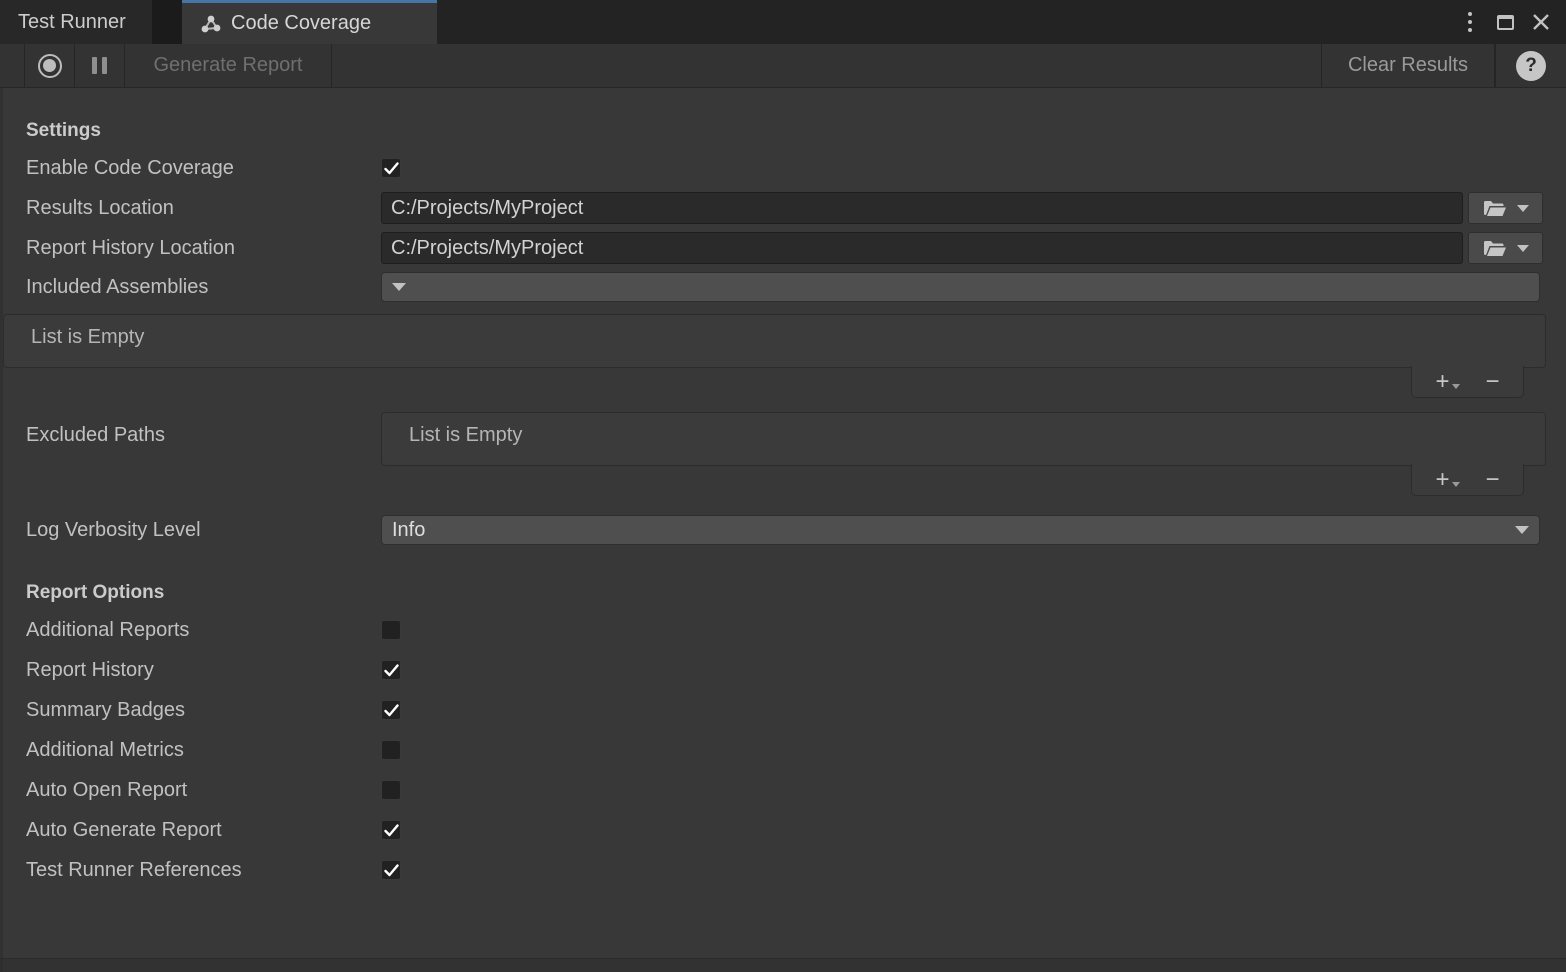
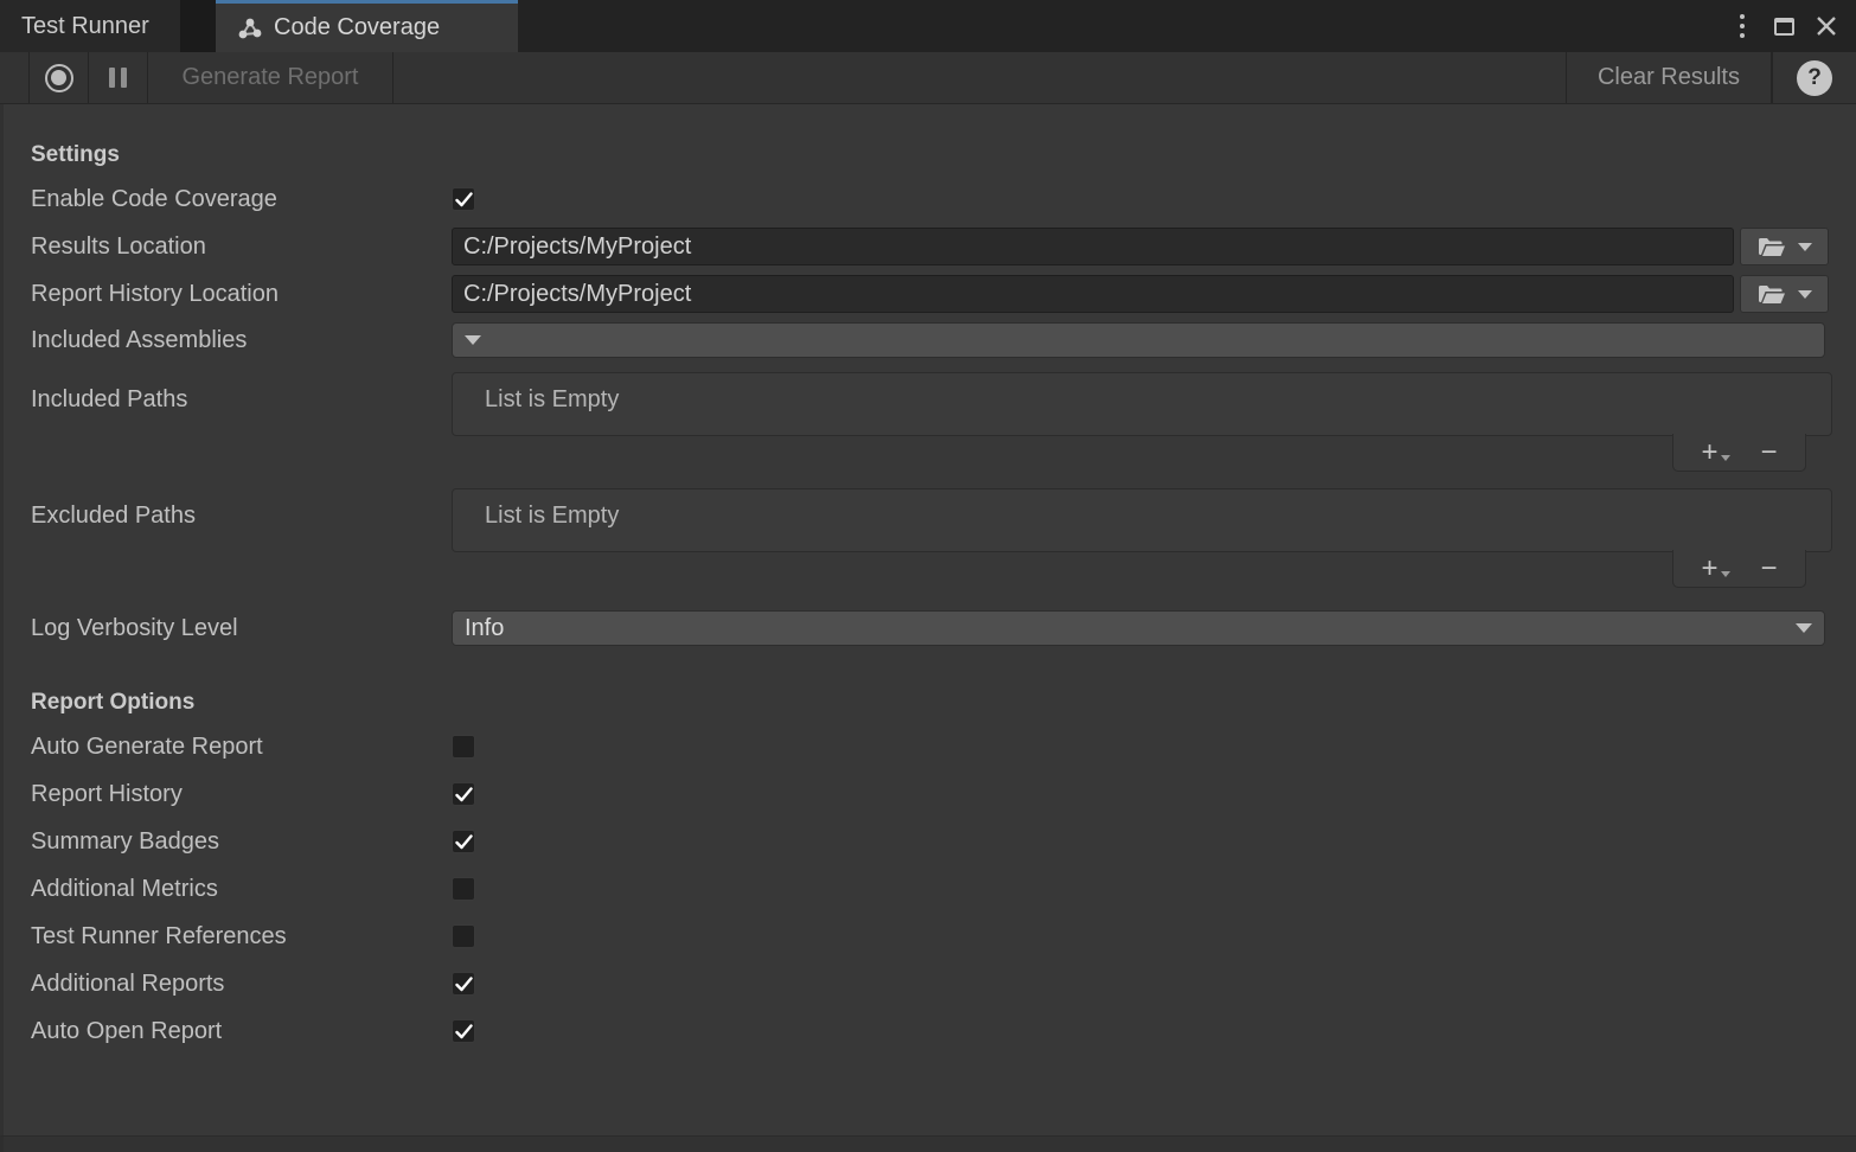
  Test Runner
  Code Coverage
  Generate Report
  Clear Results
  ?
  Settings
  Enable Code Coverage
  Results Location
  C:/Projects/MyProject
  Report History Location
  C:/Projects/MyProject
  Included Assemblies
+ Included Paths
  List is Empty
  +
  −
  Excluded Paths
  List is Empty
  +
  −
  Log Verbosity Level
  Info
  Report Options
- Additional Reports
+ Auto Generate Report
  Report History
  Summary Badges
  Additional Metrics
- Auto Open Report
+ Test Runner References
- Auto Generate Report
+ Additional Reports
- Test Runner References
+ Auto Open Report
